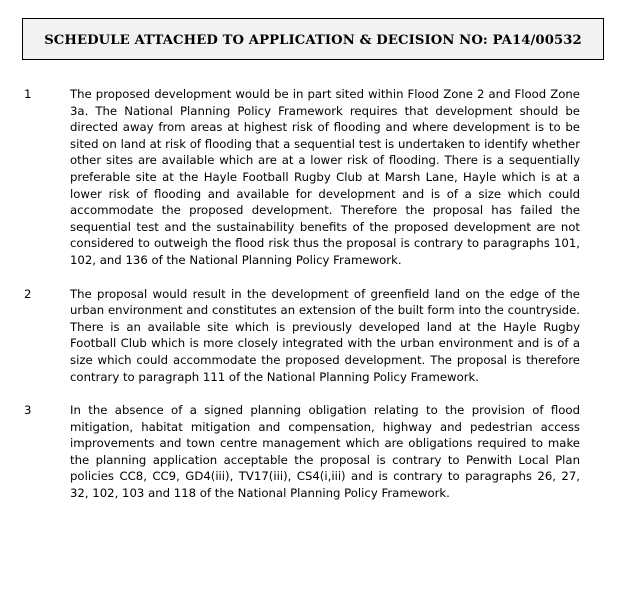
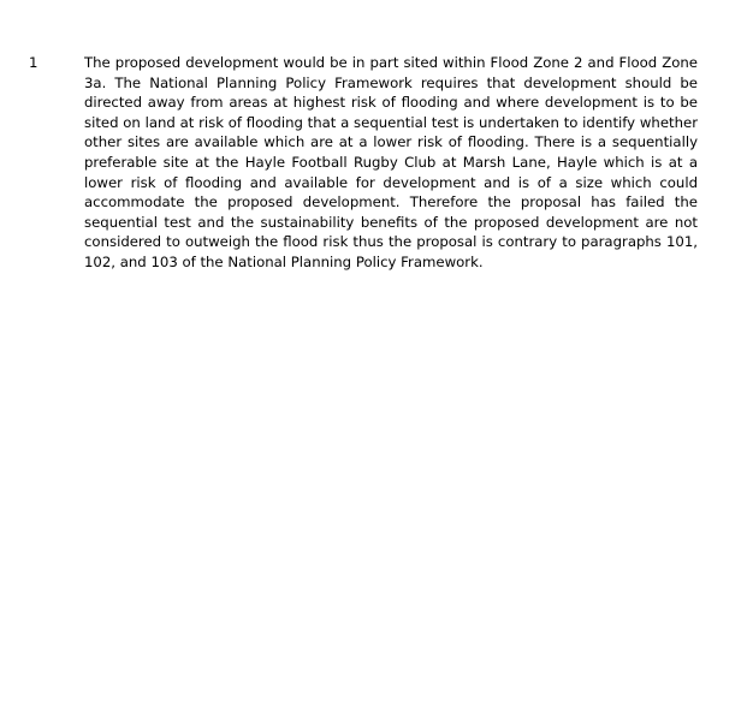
- SCHEDULE ATTACHED TO APPLICATION & DECISION NO: PA14/00532
  1
- The proposed development would be in part sited within Flood Zone 2 and Flood Zone 3a. The National Planning Policy Framework requires that development should be directed away from areas at highest risk of flooding and where development is to be sited on land at risk of flooding that a sequential test is undertaken to identify whether other sites are available which are at a lower risk of flooding. There is a sequentially preferable site at the Hayle Football Rugby Club at Marsh Lane, Hayle which is at a lower risk of flooding and available for development and is of a size which could accommodate the proposed development. Therefore the proposal has failed the sequential test and the sustainability benefits of the proposed development are not considered to outweigh the flood risk thus the proposal is contrary to paragraphs 101, 102, and 136 of the National Planning Policy Framework.
+ The proposed development would be in part sited within Flood Zone 2 and Flood Zone 3a. The National Planning Policy Framework requires that development should be directed away from areas at highest risk of flooding and where development is to be sited on land at risk of flooding that a sequential test is undertaken to identify whether other sites are available which are at a lower risk of flooding. There is a sequentially preferable site at the Hayle Football Rugby Club at Marsh Lane, Hayle which is at a lower risk of flooding and available for development and is of a size which could accommodate the proposed development. Therefore the proposal has failed the sequential test and the sustainability benefits of the proposed development are not considered to outweigh the flood risk thus the proposal is contrary to paragraphs 101, 102, and 103 of the National Planning Policy Framework.
- 2
- The proposal would result in the development of greenfield land on the edge of the urban environment and constitutes an extension of the built form into the countryside. There is an available site which is previously developed land at the Hayle Rugby Football Club which is more closely integrated with the urban environment and is of a size which could accommodate the proposed development. The proposal is therefore contrary to paragraph 111 of the National Planning Policy Framework.
- 3
- In the absence of a signed planning obligation relating to the provision of flood mitigation, habitat mitigation and compensation, highway and pedestrian access improvements and town centre management which are obligations required to make the planning application acceptable the proposal is contrary to Penwith Local Plan policies CC8, CC9, GD4(iii), TV17(iii), CS4(i,iii) and is contrary to paragraphs 26, 27, 32, 102, 103 and 118 of the National Planning Policy Framework.
